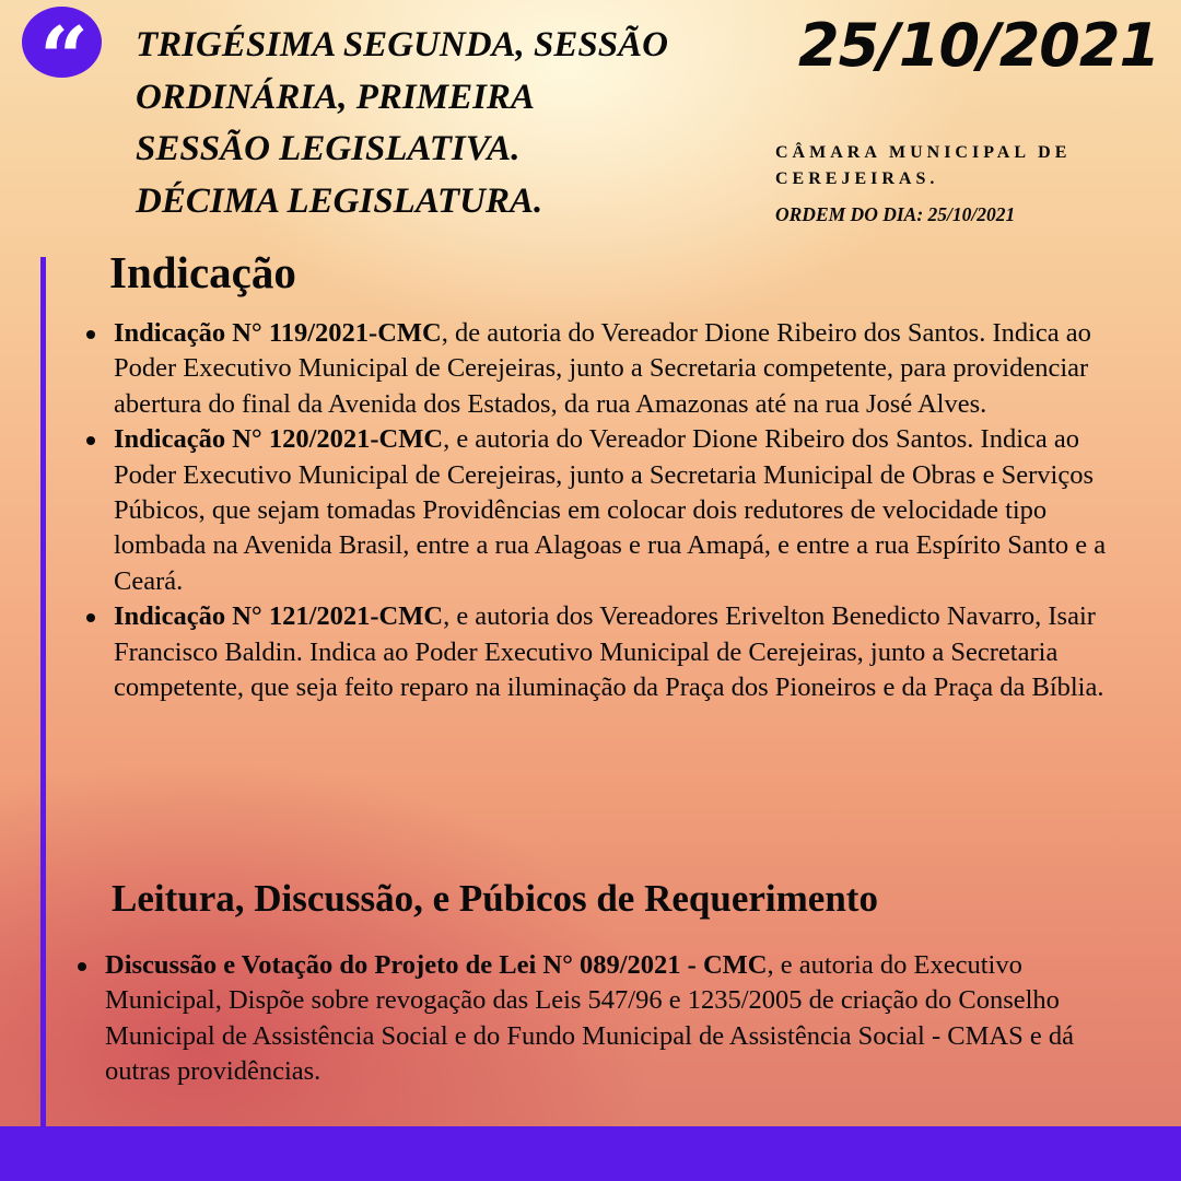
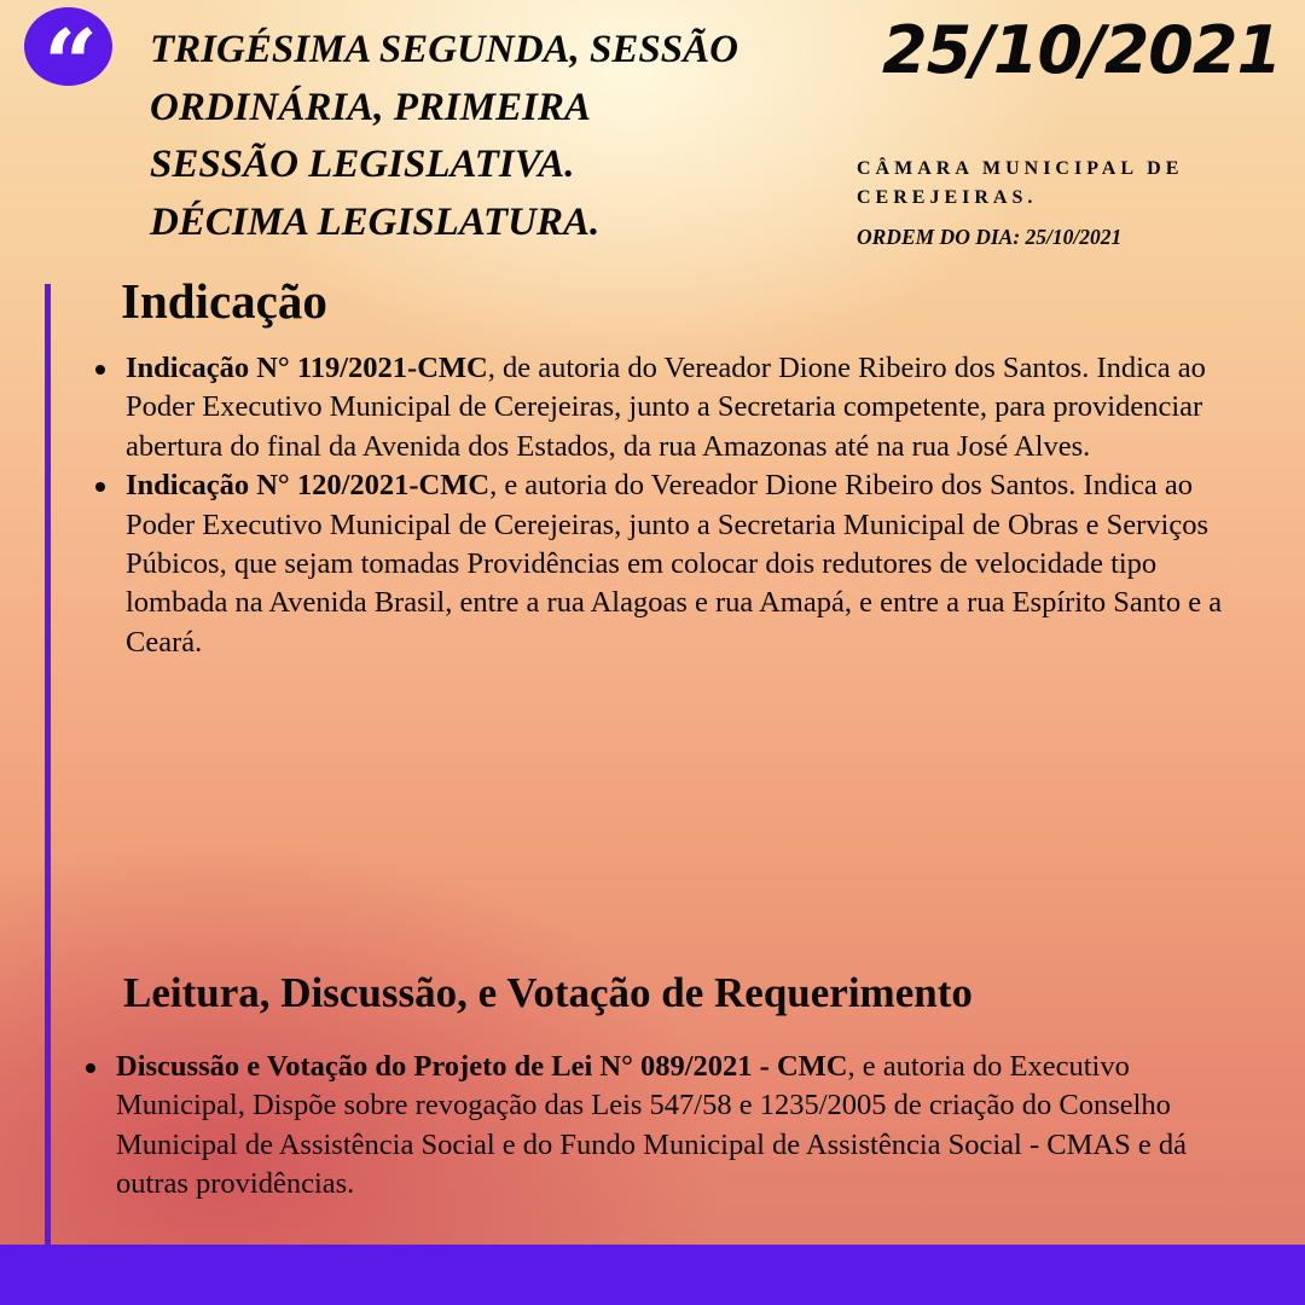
  “
  TRIGÉSIMA SEGUNDA, SESSÃO
  ORDINÁRIA, PRIMEIRA
  SESSÃO LEGISLATIVA.
  DÉCIMA LEGISLATURA.
  25/10/2021
  CÂMARA MUNICIPAL DE
  CEREJEIRAS.
  ORDEM DO DIA: 25/10/2021
  Indicação
  Indicação N° 119/2021-CMC, de autoria do Vereador Dione Ribeiro dos Santos. Indica ao Poder Executivo Municipal de Cerejeiras, junto a Secretaria competente, para providenciar abertura do final da Avenida dos Estados, da rua Amazonas até na rua José Alves.
  Indicação N° 120/2021-CMC, e autoria do Vereador Dione Ribeiro dos Santos. Indica ao Poder Executivo Municipal de Cerejeiras, junto a Secretaria Municipal de Obras e Serviços Púbicos, que sejam tomadas Providências em colocar dois redutores de velocidade tipo lombada na Avenida Brasil, entre a rua Alagoas e rua Amapá, e entre a rua Espírito Santo e a Ceará.
- Indicação N° 121/2021-CMC, e autoria dos Vereadores Erivelton Benedicto Navarro, Isair Francisco Baldin. Indica ao Poder Executivo Municipal de Cerejeiras, junto a Secretaria competente, que seja feito reparo na iluminação da Praça dos Pioneiros e da Praça da Bíblia.
- Leitura, Discussão, e Púbicos de Requerimento
+ Leitura, Discussão, e Votação de Requerimento
- Discussão e Votação do Projeto de Lei N° 089/2021 - CMC, e autoria do Executivo Municipal, Dispõe sobre revogação das Leis 547/96 e 1235/2005 de criação do Conselho Municipal de Assistência Social e do Fundo Municipal de Assistência Social - CMAS e dá outras providências.
+ Discussão e Votação do Projeto de Lei N° 089/2021 - CMC, e autoria do Executivo Municipal, Dispõe sobre revogação das Leis 547/58 e 1235/2005 de criação do Conselho Municipal de Assistência Social e do Fundo Municipal de Assistência Social - CMAS e dá outras providências.
